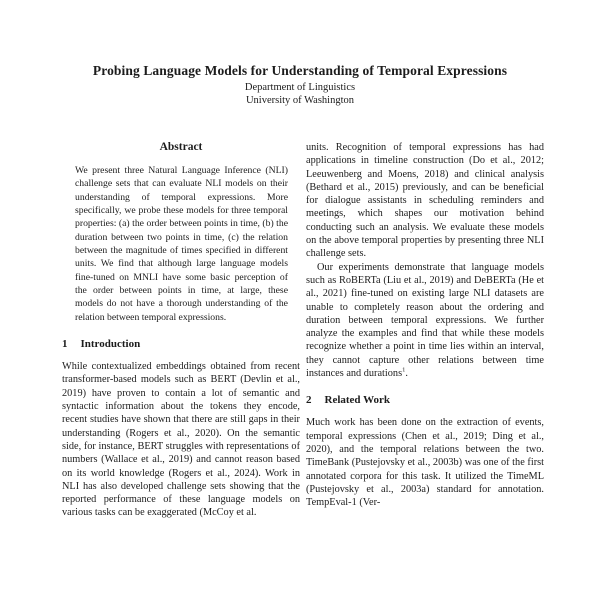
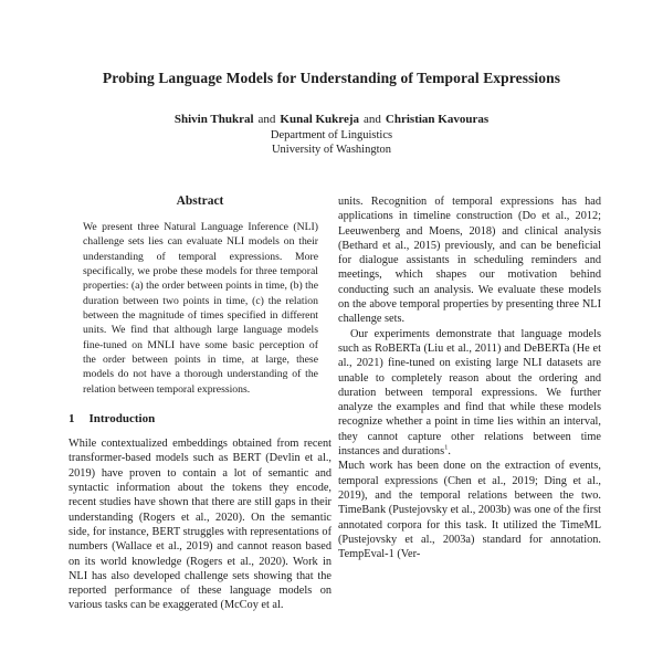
  Probing Language Models for Understanding of Temporal Expressions
+ Shivin Thukral and Kunal Kukreja and Christian Kavouras
  Department of Linguistics
  University of Washington
  Abstract
- We present three Natural Language Inference (NLI) challenge sets that can evaluate NLI models on their understanding of temporal expressions. More specifically, we probe these models for three temporal properties: (a) the order between points in time, (b) the duration between two points in time, (c) the relation between the magnitude of times specified in different units. We find that although large language models fine-tuned on MNLI have some basic perception of the order between points in time, at large, these models do not have a thorough understanding of the relation between temporal expressions.
+ We present three Natural Language Inference (NLI) challenge sets lies can evaluate NLI models on their understanding of temporal expressions. More specifically, we probe these models for three temporal properties: (a) the order between points in time, (b) the duration between two points in time, (c) the relation between the magnitude of times specified in different units. We find that although large language models fine-tuned on MNLI have some basic perception of the order between points in time, at large, these models do not have a thorough understanding of the relation between temporal expressions.
  1 Introduction
- While contextualized embeddings obtained from recent transformer-based models such as BERT (Devlin et al., 2019) have proven to contain a lot of semantic and syntactic information about the tokens they encode, recent studies have shown that there are still gaps in their understanding (Rogers et al., 2020). On the semantic side, for instance, BERT struggles with representations of numbers (Wallace et al., 2019) and cannot reason based on its world knowledge (Rogers et al., 2024). Work in NLI has also developed challenge sets showing that the reported performance of these language models on various tasks can be exaggerated (McCoy et al.
+ While contextualized embeddings obtained from recent transformer-based models such as BERT (Devlin et al., 2019) have proven to contain a lot of semantic and syntactic information about the tokens they encode, recent studies have shown that there are still gaps in their understanding (Rogers et al., 2020). On the semantic side, for instance, BERT struggles with representations of numbers (Wallace et al., 2019) and cannot reason based on its world knowledge (Rogers et al., 2020). Work in NLI has also developed challenge sets showing that the reported performance of these language models on various tasks can be exaggerated (McCoy et al.
  units. Recognition of temporal expressions has had applications in timeline construction (Do et al., 2012; Leeuwenberg and Moens, 2018) and clinical analysis (Bethard et al., 2015) previously, and can be beneficial for dialogue assistants in scheduling reminders and meetings, which shapes our motivation behind conducting such an analysis. We evaluate these models on the above temporal properties by presenting three NLI challenge sets.
- Our experiments demonstrate that language models such as RoBERTa (Liu et al., 2019) and DeBERTa (He et al., 2021) fine-tuned on existing large NLI datasets are unable to completely reason about the ordering and duration between temporal expressions. We further analyze the examples and find that while these models recognize whether a point in time lies within an interval, they cannot capture other relations between time instances and durations .
+ Our experiments demonstrate that language models such as RoBERTa (Liu et al., 2011) and DeBERTa (He et al., 2021) fine-tuned on existing large NLI datasets are unable to completely reason about the ordering and duration between temporal expressions. We further analyze the examples and find that while these models recognize whether a point in time lies within an interval, they cannot capture other relations between time instances and durations .
- 2 Related Work
- Much work has been done on the extraction of events, temporal expressions (Chen et al., 2019; Ding et al., 2020), and the temporal relations between the two. TimeBank (Pustejovsky et al., 2003b) was one of the first annotated corpora for this task. It utilized the TimeML (Pustejovsky et al., 2003a) standard for annotation. TempEval-1 (Ver-
+ Much work has been done on the extraction of events, temporal expressions (Chen et al., 2019; Ding et al., 2019), and the temporal relations between the two. TimeBank (Pustejovsky et al., 2003b) was one of the first annotated corpora for this task. It utilized the TimeML (Pustejovsky et al., 2003a) standard for annotation. TempEval-1 (Ver-
